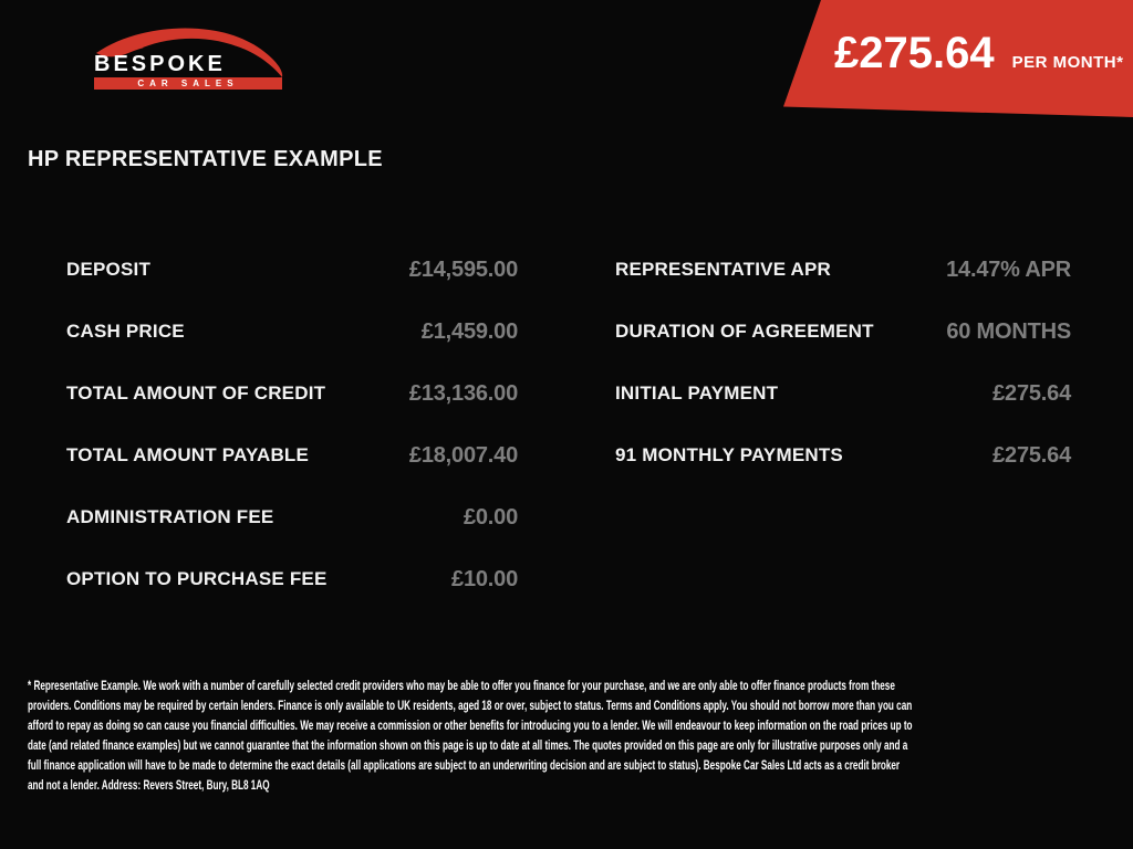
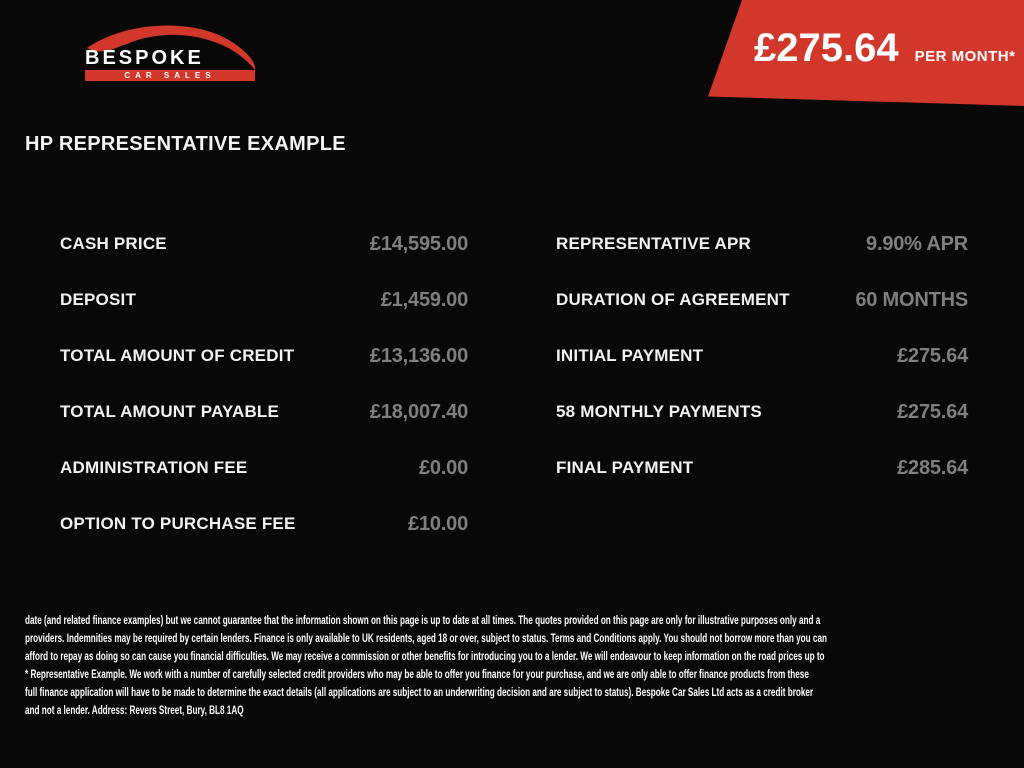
  BESPOKE
  CAR SALES
  £275.64
  PER MONTH*
  HP REPRESENTATIVE EXAMPLE
- DEPOSIT
+ CASH PRICE
  £14,595.00
- CASH PRICE
+ DEPOSIT
  £1,459.00
  TOTAL AMOUNT OF CREDIT
  £13,136.00
  TOTAL AMOUNT PAYABLE
  £18,007.40
  ADMINISTRATION FEE
  £0.00
  OPTION TO PURCHASE FEE
  £10.00
  REPRESENTATIVE APR
- 14.47% APR
+ 9.90% APR
  DURATION OF AGREEMENT
  60 MONTHS
  INITIAL PAYMENT
  £275.64
- 91 MONTHLY PAYMENTS
+ 58 MONTHLY PAYMENTS
  £275.64
+ FINAL PAYMENT
+ £285.64
- * Representative Example. We work with a number of carefully selected credit providers who may be able to offer you finance for your purchase, and we are only able to offer finance products from these
+ date (and related finance examples) but we cannot guarantee that the information shown on this page is up to date at all times. The quotes provided on this page are only for illustrative purposes only and a
- providers. Conditions may be required by certain lenders. Finance is only available to UK residents, aged 18 or over, subject to status. Terms and Conditions apply. You should not borrow more than you can
+ providers. Indemnities may be required by certain lenders. Finance is only available to UK residents, aged 18 or over, subject to status. Terms and Conditions apply. You should not borrow more than you can
  afford to repay as doing so can cause you financial difficulties. We may receive a commission or other benefits for introducing you to a lender. We will endeavour to keep information on the road prices up to
- date (and related finance examples) but we cannot guarantee that the information shown on this page is up to date at all times. The quotes provided on this page are only for illustrative purposes only and a
+ * Representative Example. We work with a number of carefully selected credit providers who may be able to offer you finance for your purchase, and we are only able to offer finance products from these
  full finance application will have to be made to determine the exact details (all applications are subject to an underwriting decision and are subject to status). Bespoke Car Sales Ltd acts as a credit broker
  and not a lender. Address: Revers Street, Bury, BL8 1AQ
